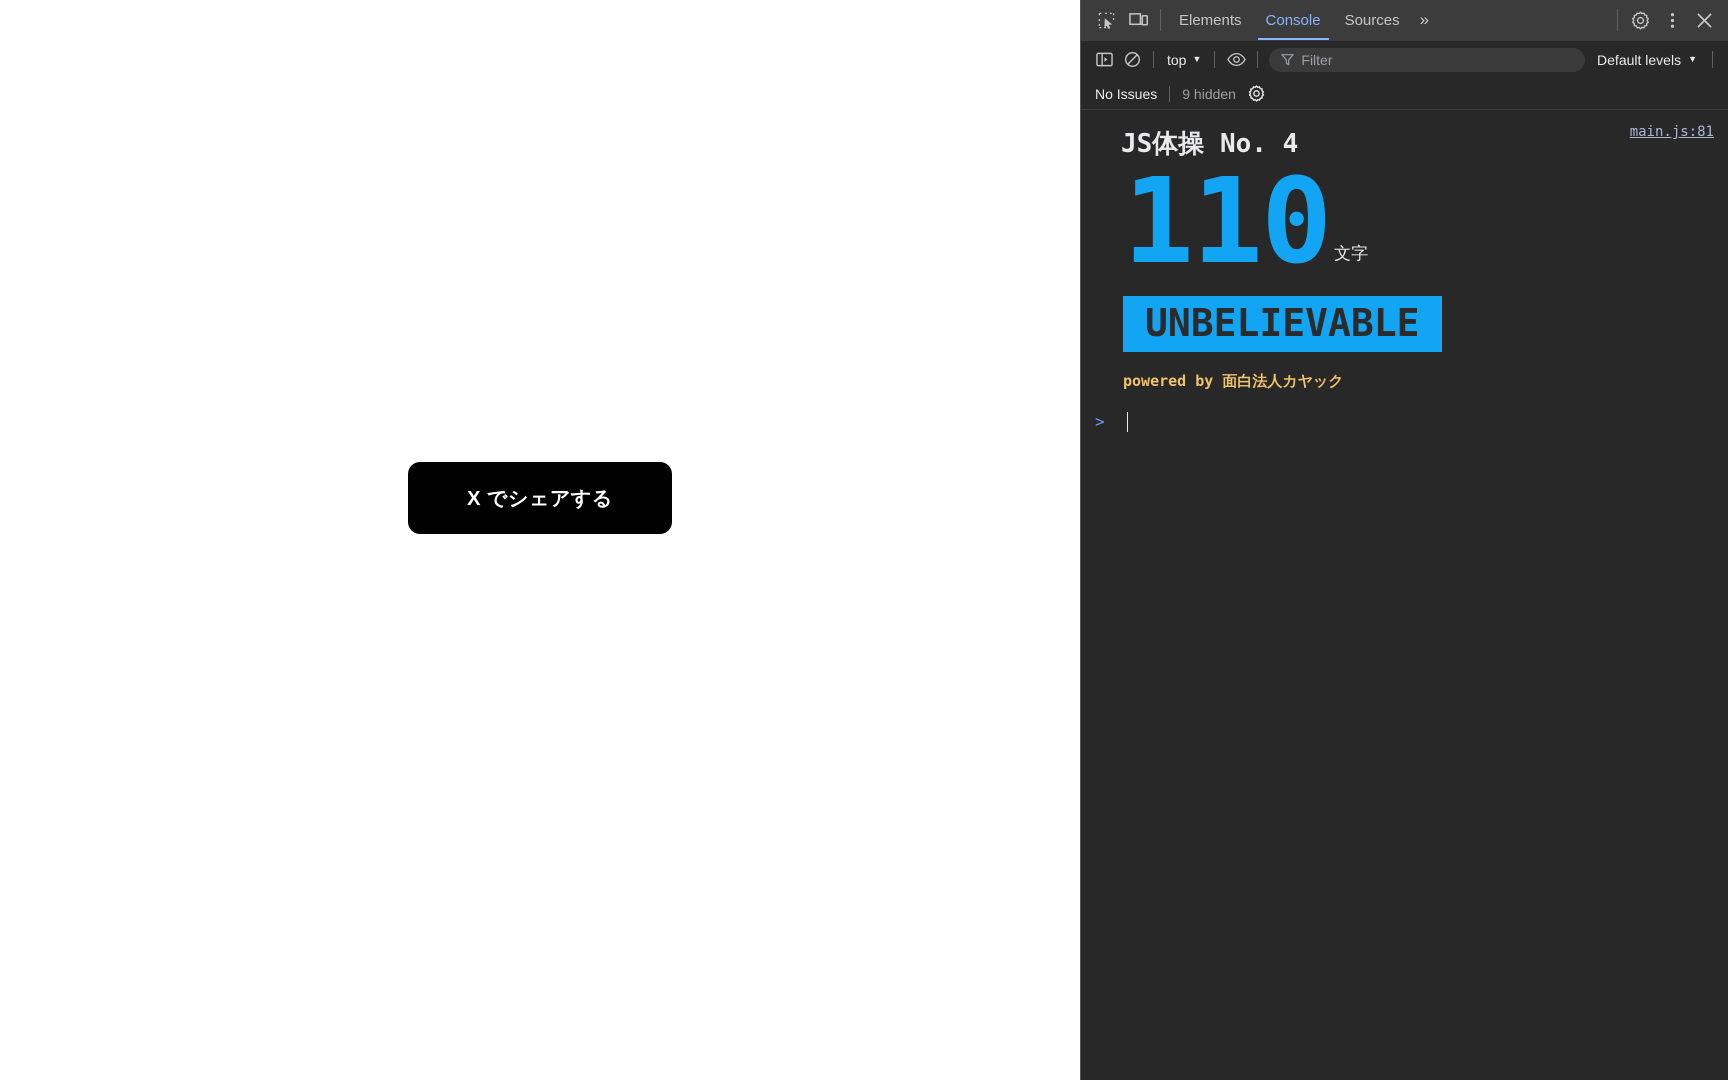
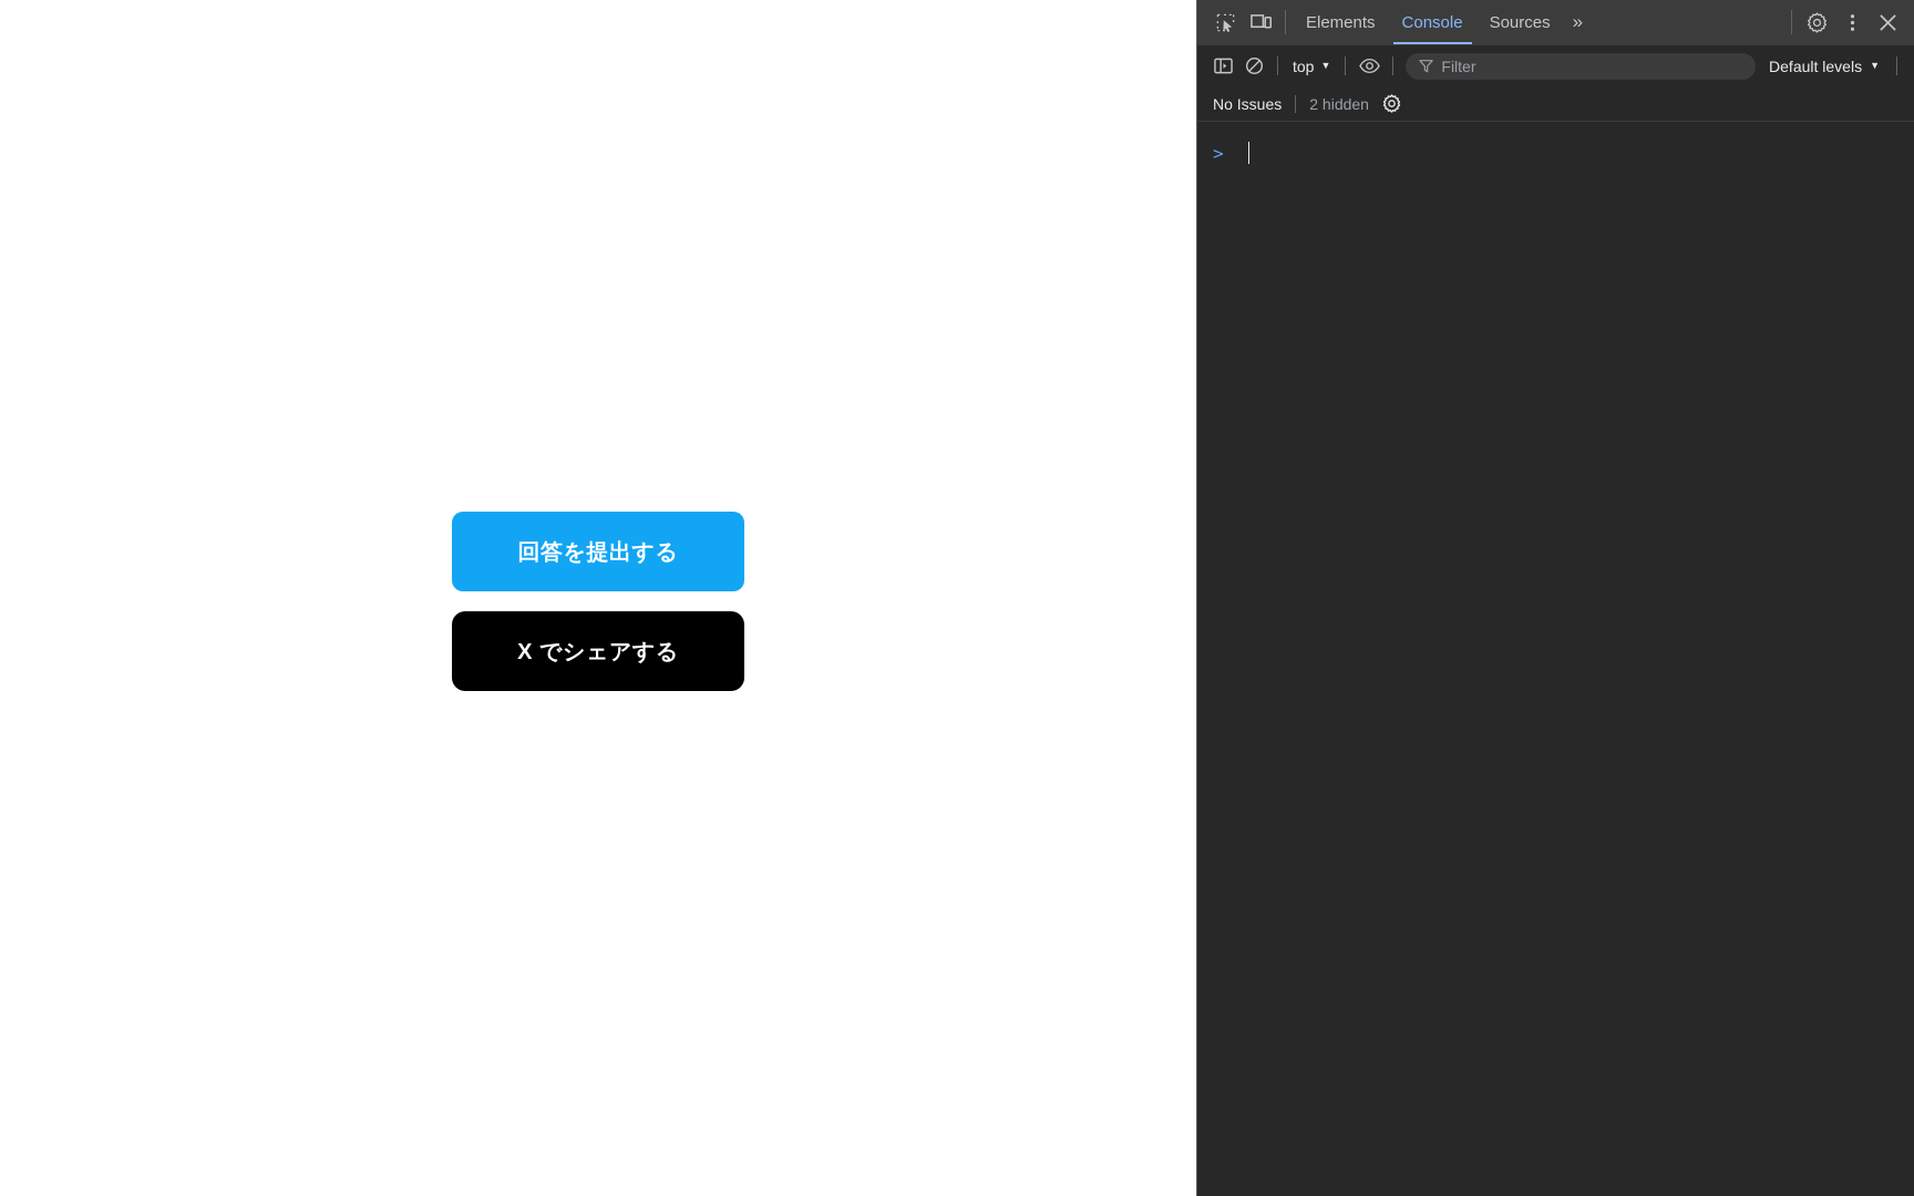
+ 回答を提出する
  X でシェアする
  Elements
  Console
  Sources
  »
  top
  ▼
  Filter
  Default levels
  ▼
  No Issues
- 9 hidden
+ 2 hidden
- main.js:81
- JS体操 No. 4
- 110
- 文字
- UNBELIEVABLE
- powered by 面白法人カヤック
  >
